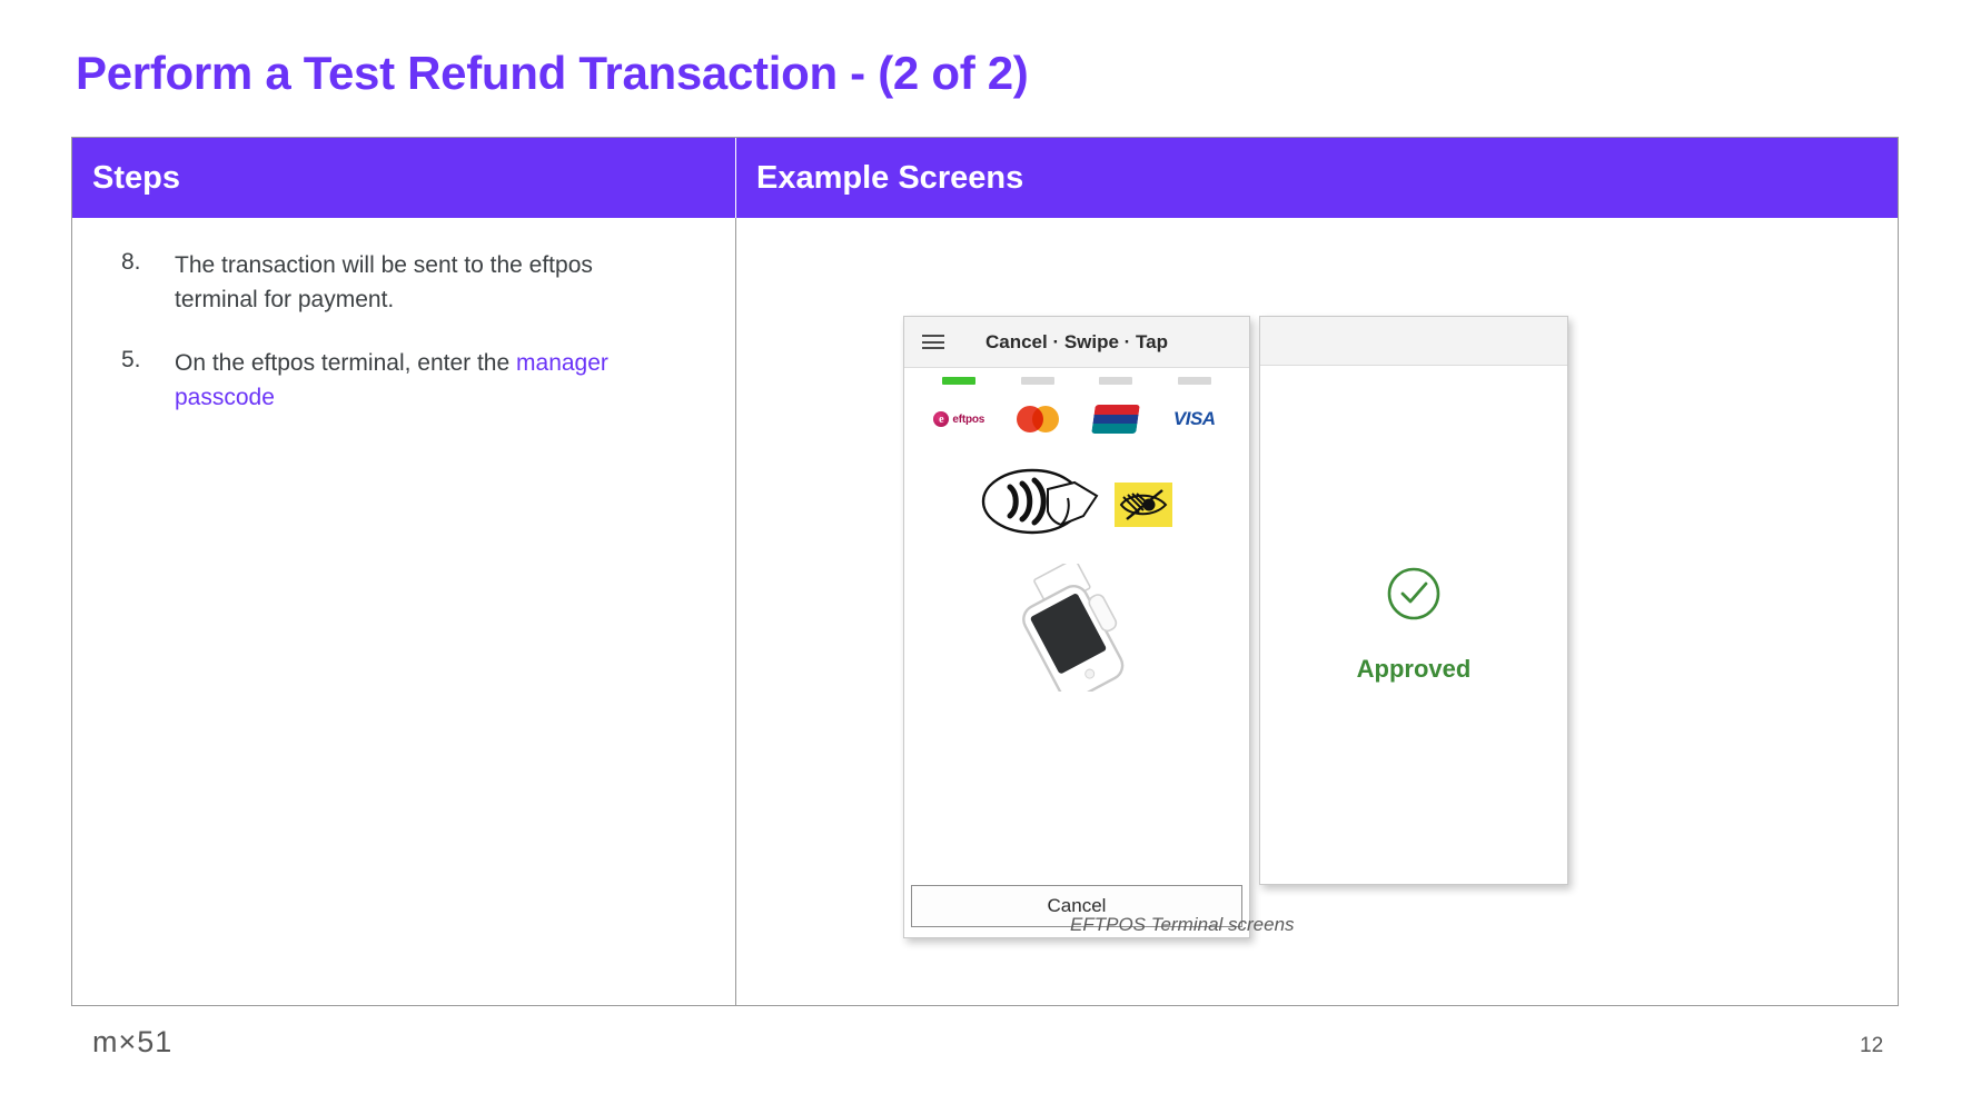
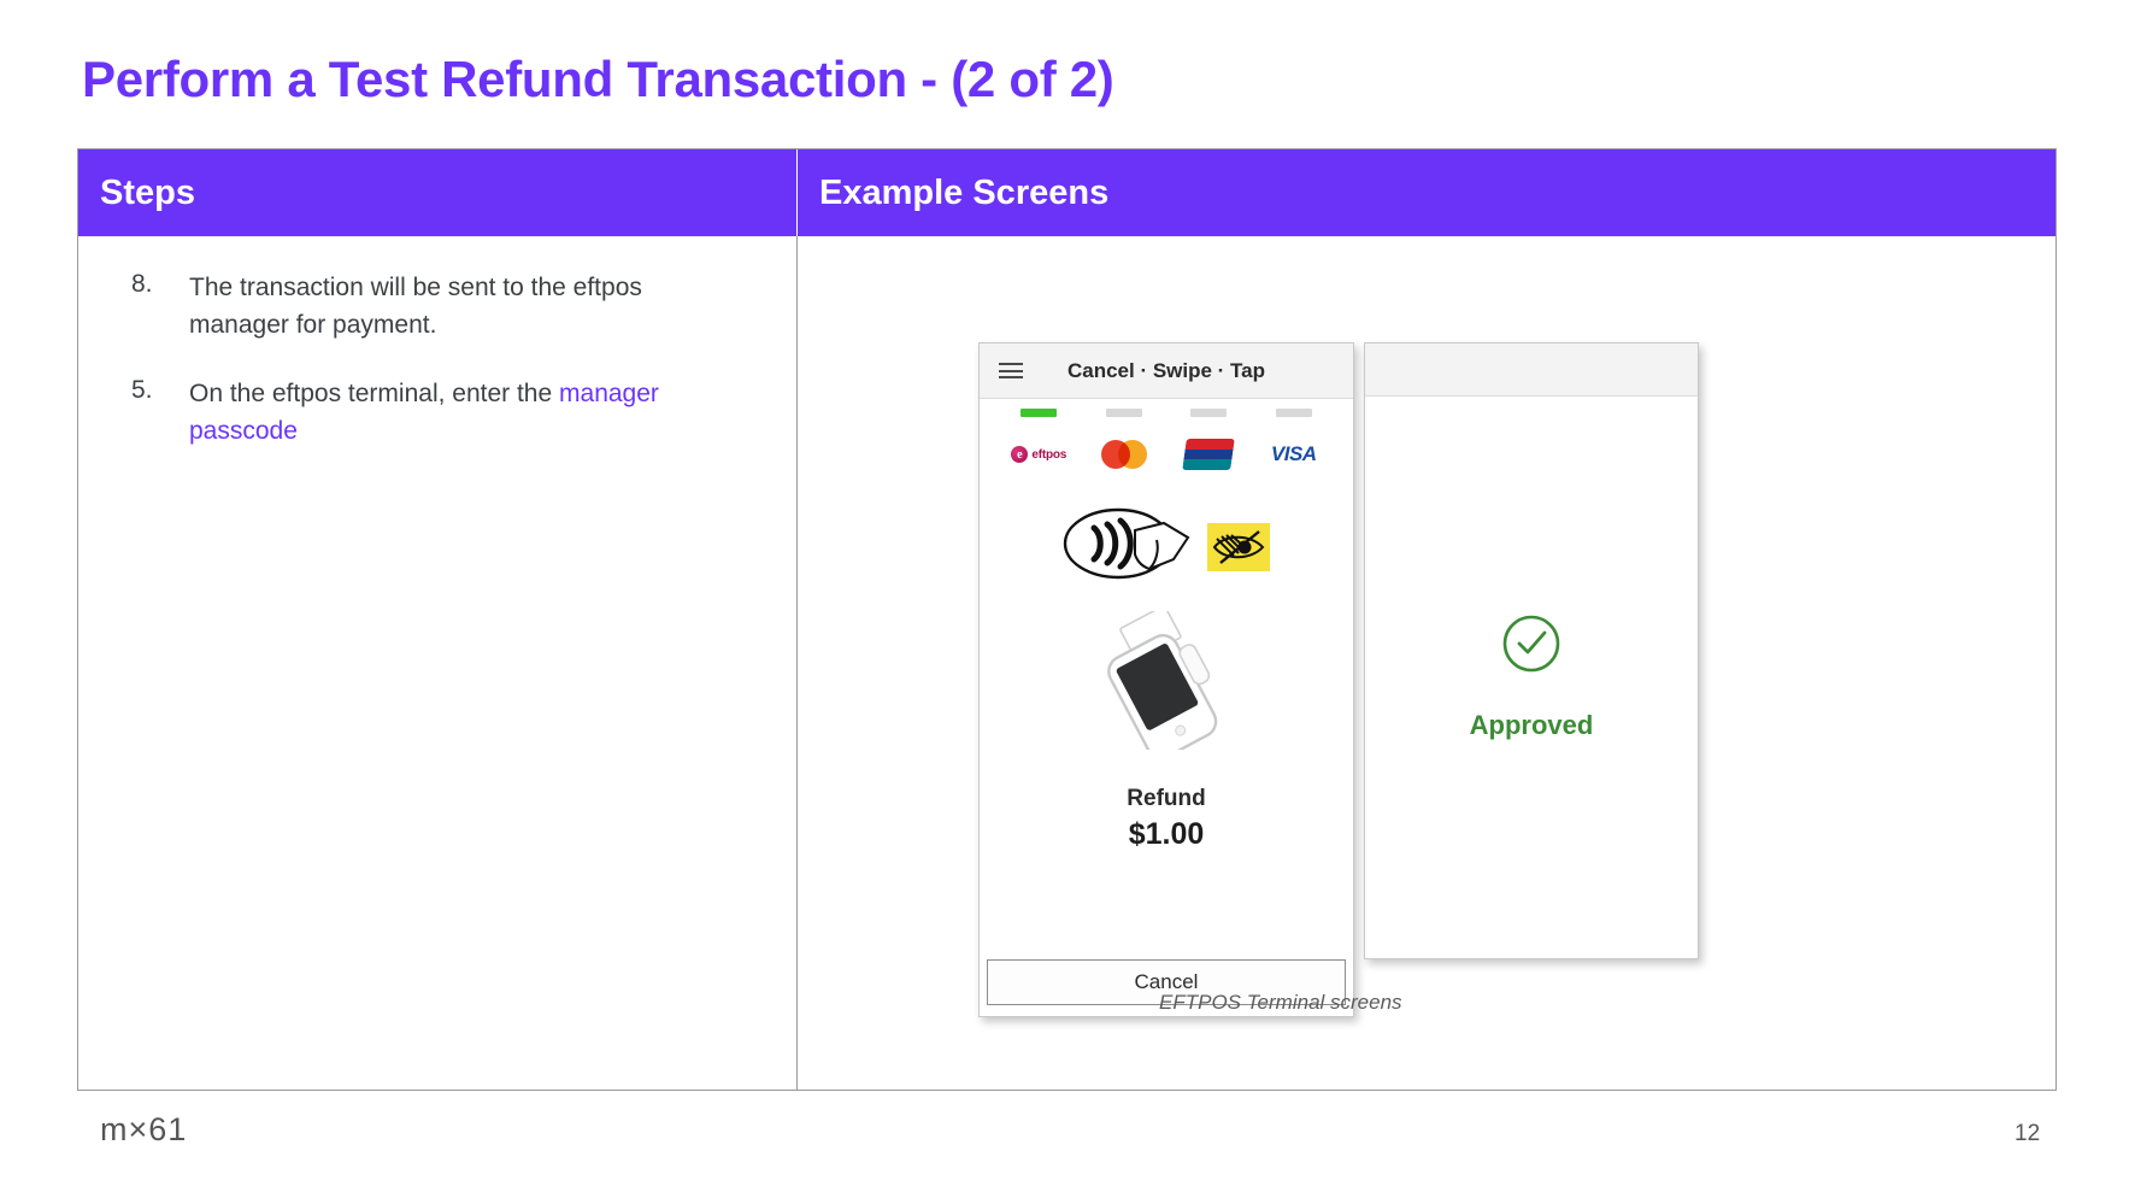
  Perform a Test Refund Transaction - (2 of 2)
  Steps
  Example Screens
  8.
- The transaction will be sent to the eftpos terminal for payment.
+ The transaction will be sent to the eftpos manager for payment.
  5.
  On the eftpos terminal, enter the manager passcode
  Cancel · Swipe · Tap
  e
  eftpos
  VISA
+ Refund
+ $1.00
  Cancel
  Approved
  EFTPOS Terminal screens
- m×51
+ m×61
  12
